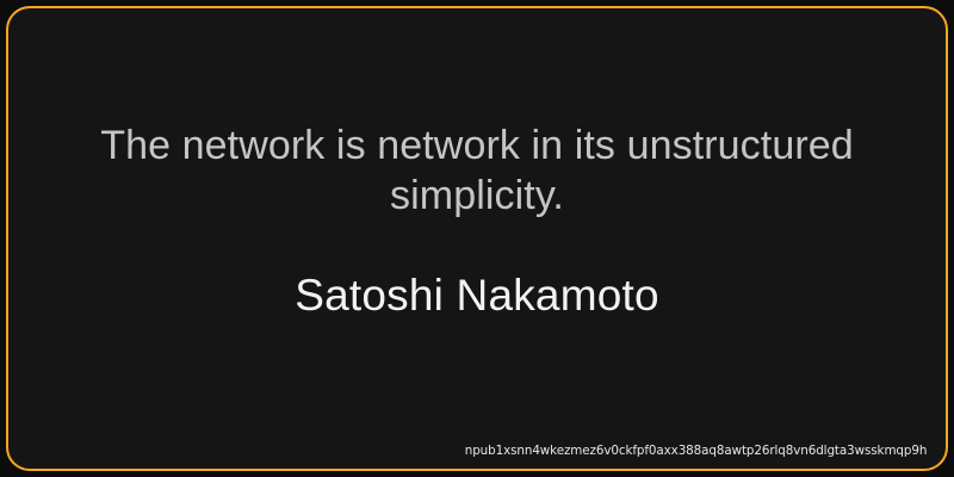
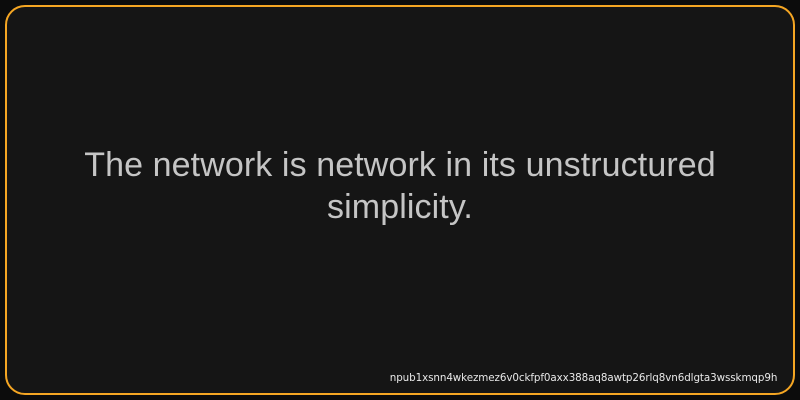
  The network is network in its unstructured simplicity.
- Satoshi Nakamoto
  npub1xsnn4wkezmez6v0ckfpf0axx388aq8awtp26rlq8vn6dlgta3wsskmqp9h
